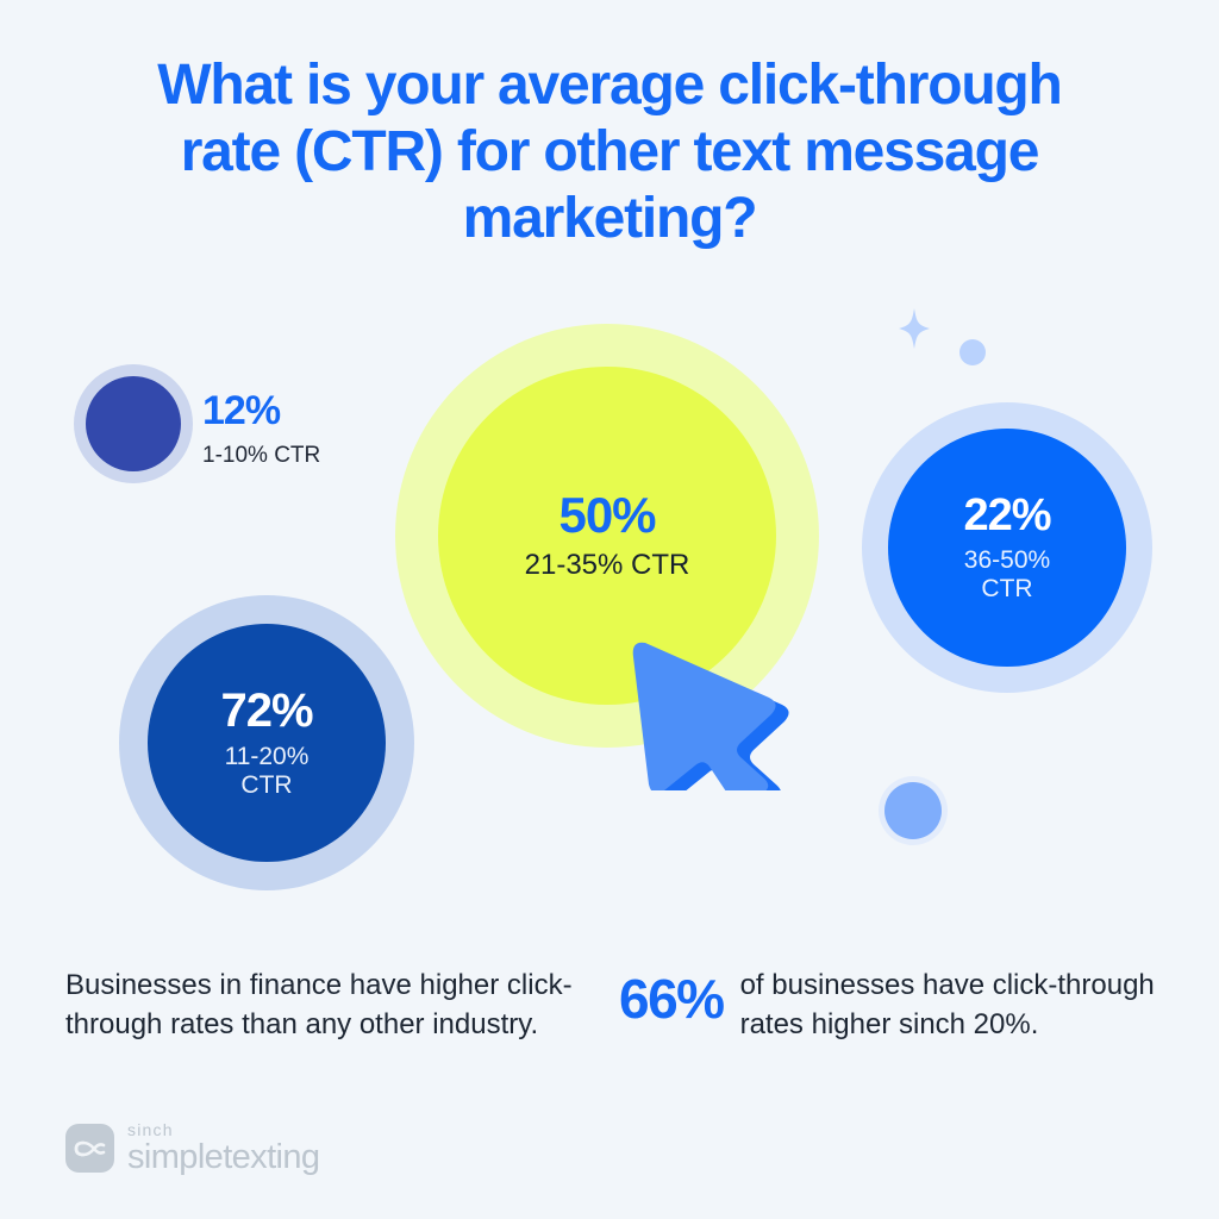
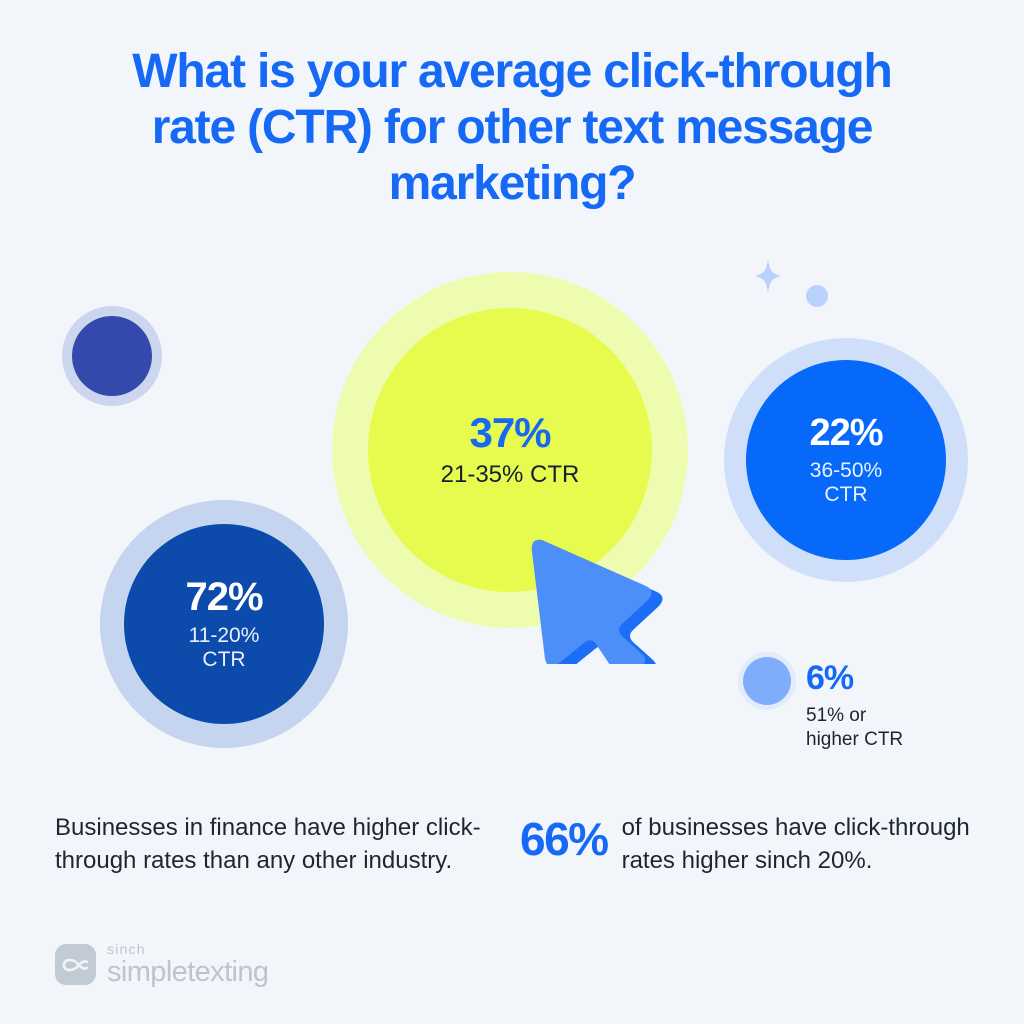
  What is your average click-through rate (CTR) for other text message marketing?
- 12%
- 1-10% CTR
  72%
  11-20%
  CTR
- 50%
+ 37%
  21-35% CTR
  22%
  36-50%
  CTR
+ 6%
+ 51% or
+ higher CTR
  Businesses in finance have higher click-through rates than any other industry.
  66%
  of businesses have click-through rates higher sinch 20%.
  sinch
  simpletexting
